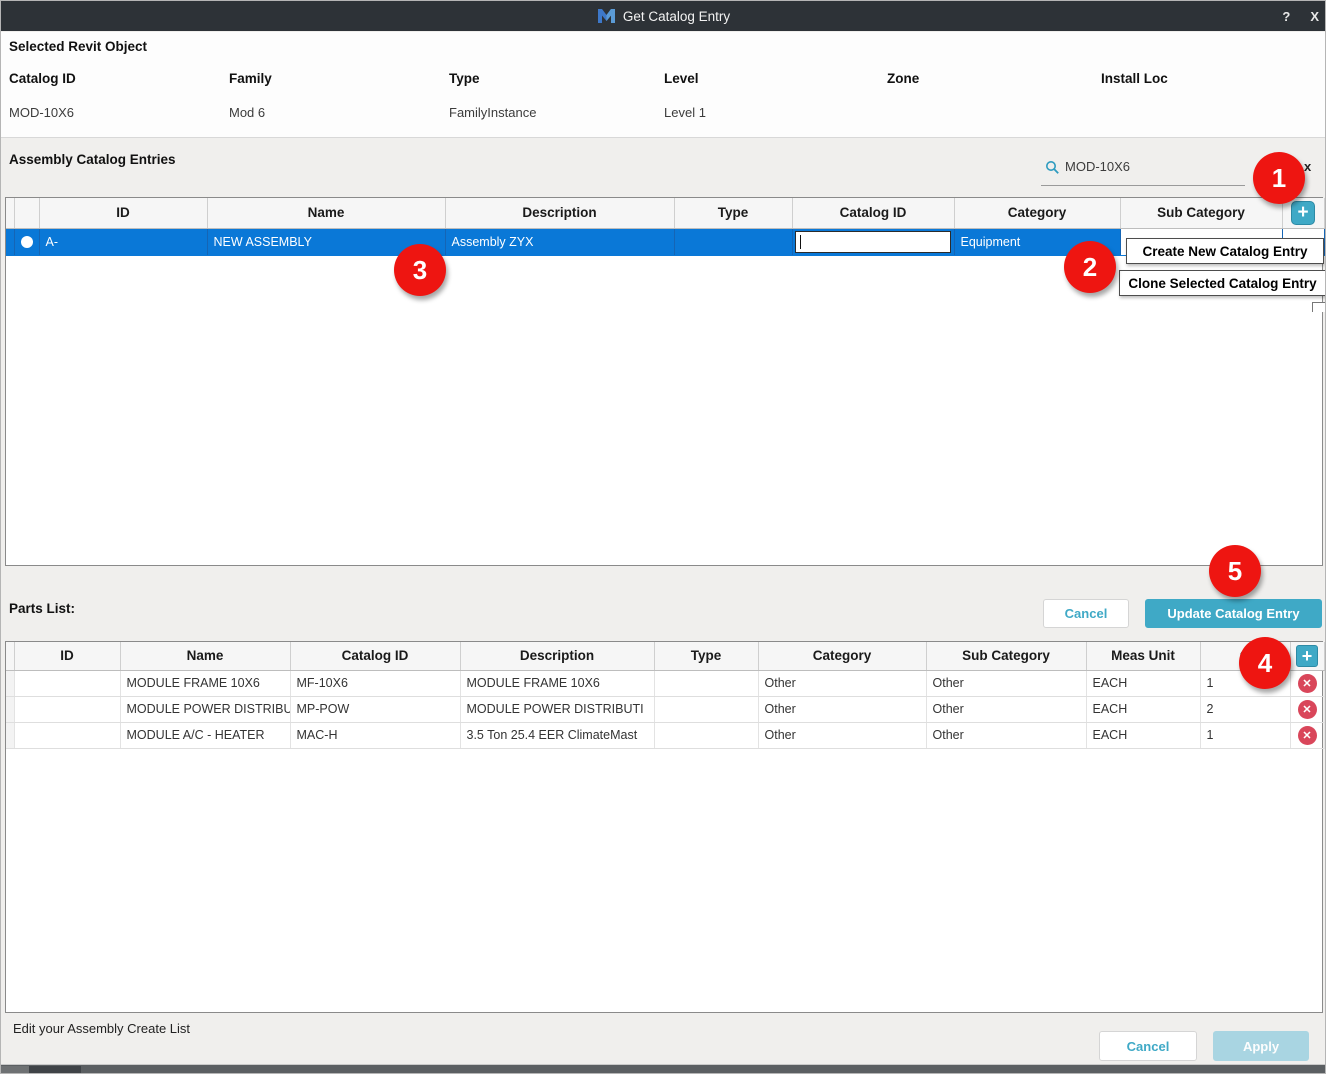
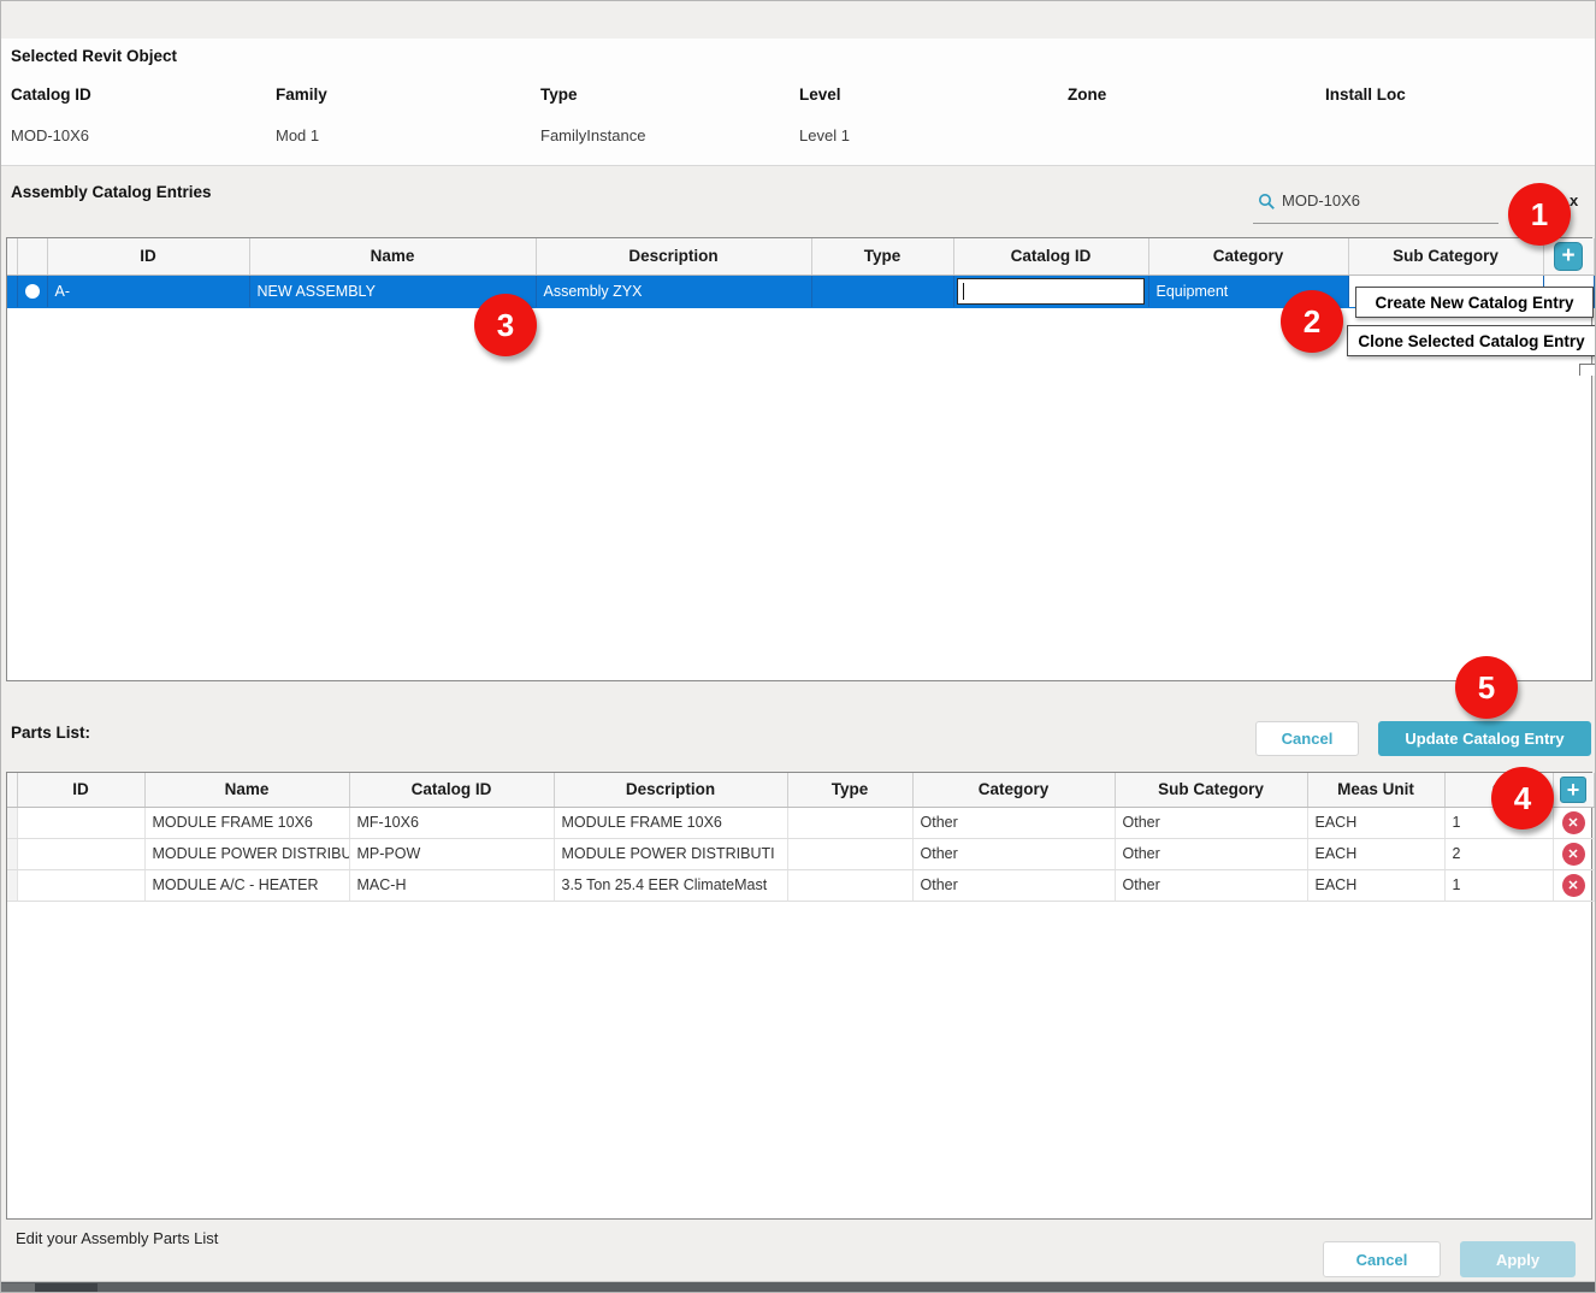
- Get Catalog Entry
- ?
- X
  Selected Revit Object
  Catalog ID
  Family
  Type
  Level
  Zone
  Install Loc
  MOD-10X6
- Mod 6
+ Mod 1
  FamilyInstance
  Level 1
  Assembly Catalog Entries
  MOD-10X6
  x
  		ID	Name	Description	Type	Catalog ID	Category	Sub Category	+
  		A-	NEW ASSEMBLY	Assembly ZYX			Equipment
  Create New Catalog Entry
  Clone Selected Catalog Entry
  Parts List:
  Cancel
  Update Catalog Entry
  	ID	Name	Catalog ID	Description	Type	Category	Sub Category	Meas Unit		+
  		MODULE FRAME 10X6	MF-10X6	MODULE FRAME 10X6		Other	Other	EACH	1	✕
  		MODULE POWER DISTRIBU	MP-POW	MODULE POWER DISTRIBUTI		Other	Other	EACH	2	✕
  		MODULE A/C - HEATER	MAC-H	3.5 Ton 25.4 EER ClimateMast		Other	Other	EACH	1	✕
- Edit your Assembly Create List
+ Edit your Assembly Parts List
  Cancel
  Apply
  1
  2
  3
  4
  5
